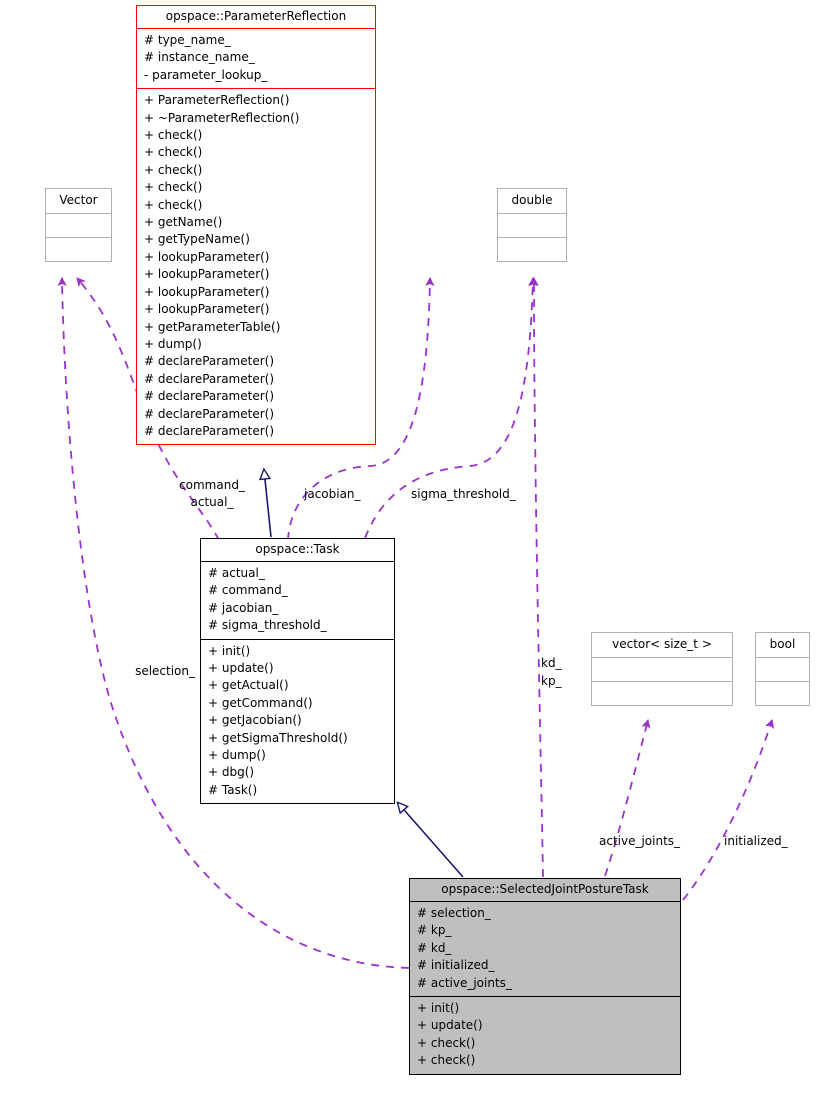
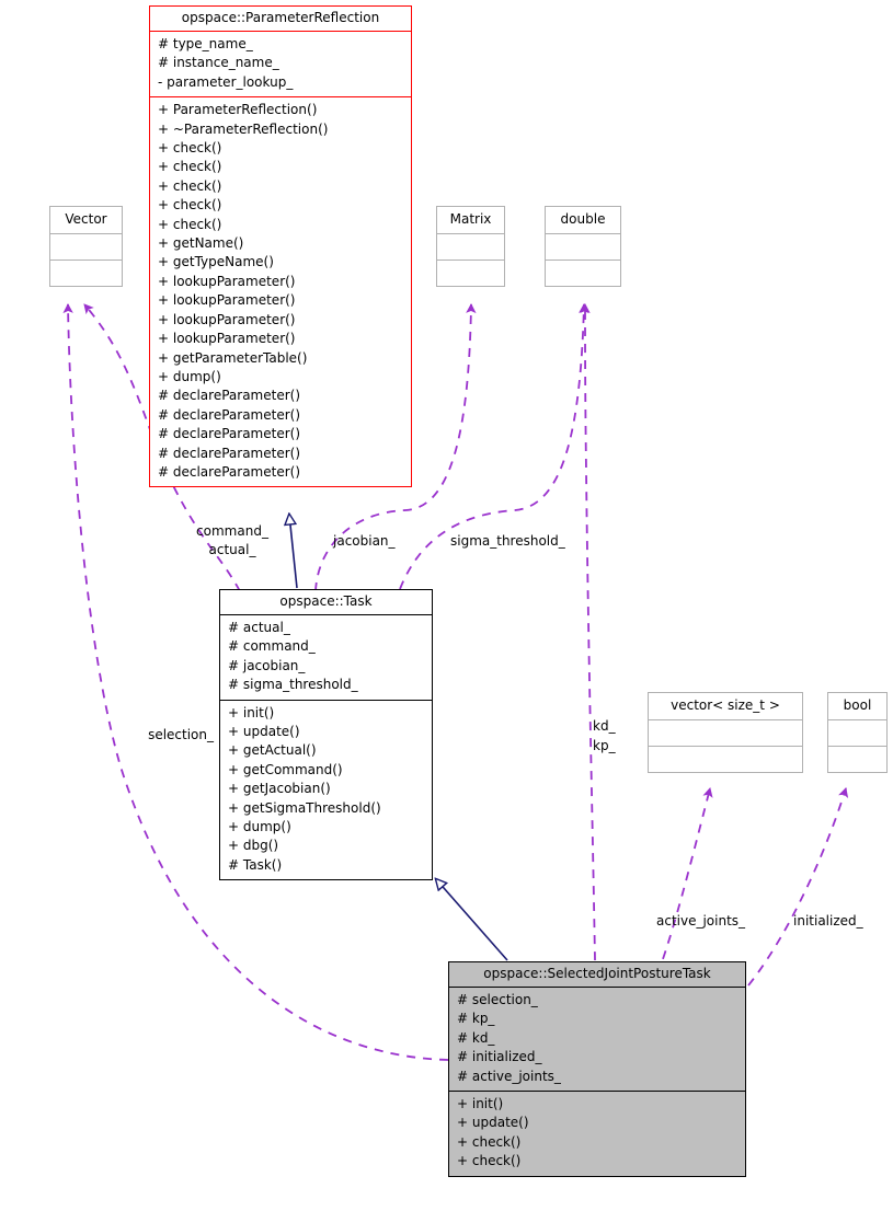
  opspace::ParameterReflection
  # type_name_
  # instance_name_
  - parameter_lookup_
  + ParameterReflection()
  + ~ParameterReflection()
  + check()
  + check()
  + check()
  + check()
  + check()
  + getName()
  + getTypeName()
  + lookupParameter()
  + lookupParameter()
  + lookupParameter()
  + lookupParameter()
  + getParameterTable()
  + dump()
  # declareParameter()
  # declareParameter()
  # declareParameter()
  # declareParameter()
  # declareParameter()
  Vector
+ Matrix
  double
  vector< size_t >
  bool
  opspace::Task
  # actual_
  # command_
  # jacobian_
  # sigma_threshold_
  + init()
  + update()
  + getActual()
  + getCommand()
  + getJacobian()
  + getSigmaThreshold()
  + dump()
  + dbg()
  # Task()
  opspace::SelectedJointPostureTask
  # selection_
  # kp_
  # kd_
  # initialized_
  # active_joints_
  + init()
  + update()
  + check()
  + check()
  command_
  actual_
  jacobian_
  sigma_threshold_
  selection_
  kd_
  kp_
  active_joints_
  initialized_
